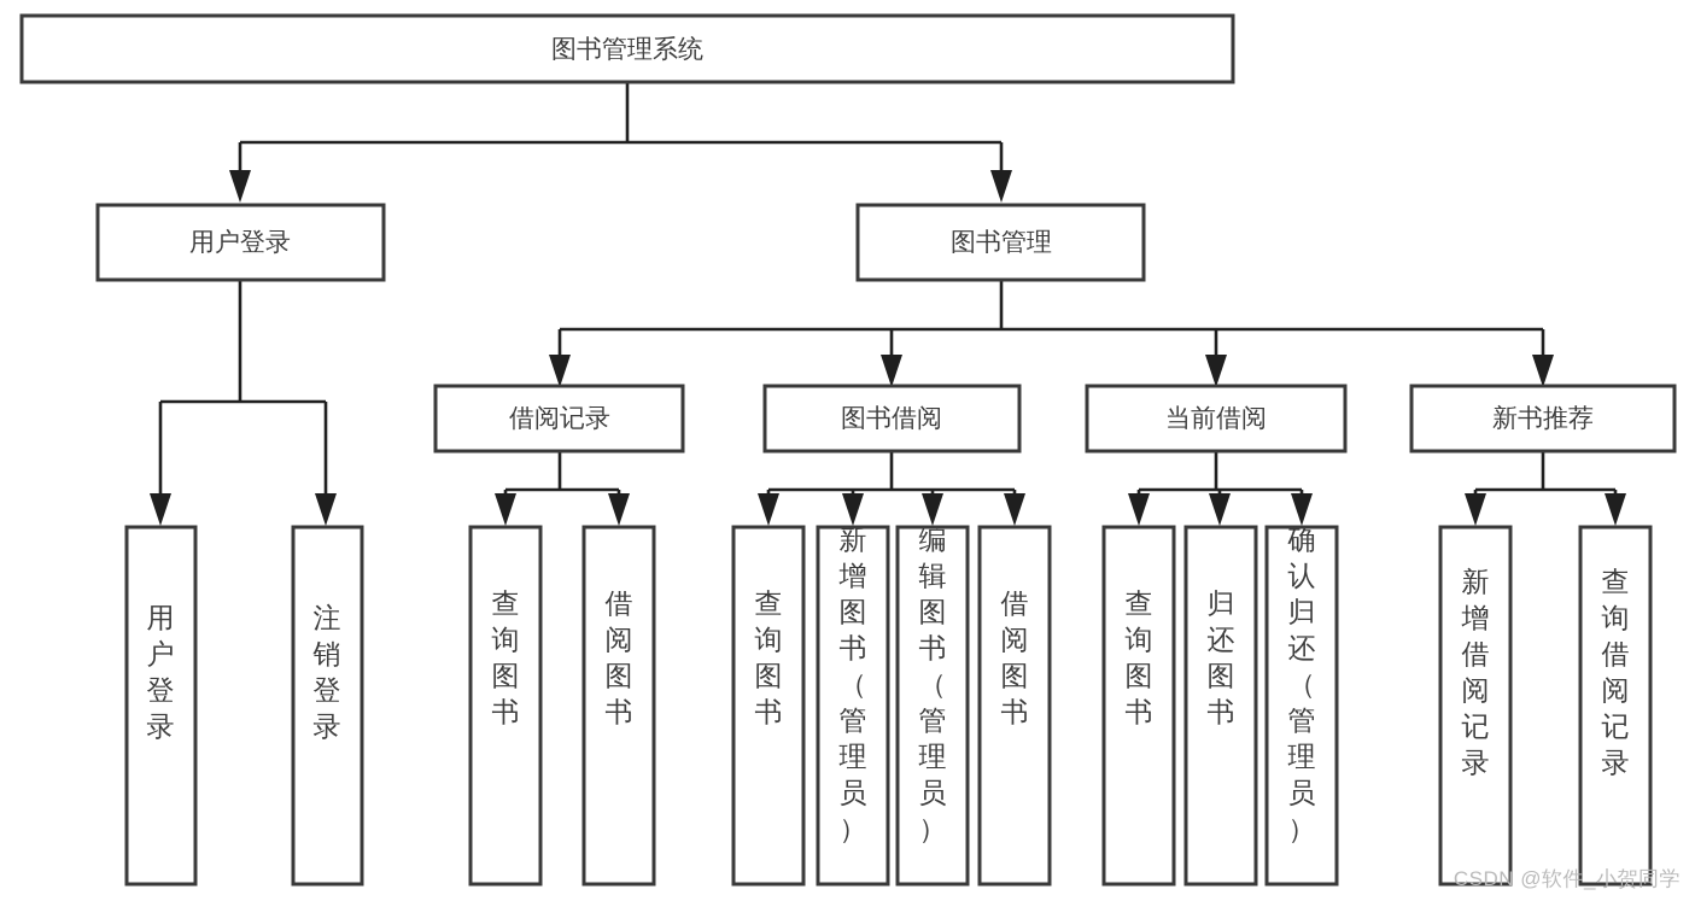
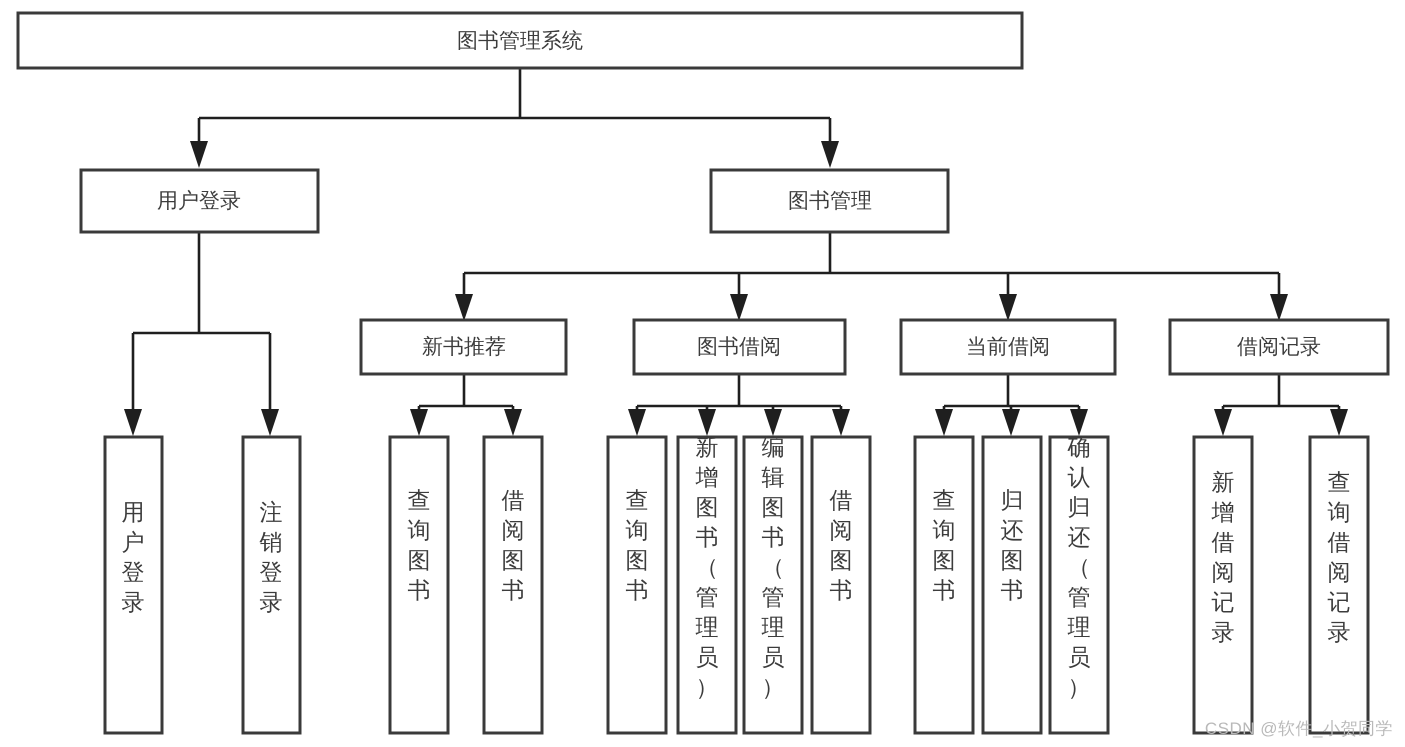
  图书管理系统
  用户登录
  图书管理
- 借阅记录
+ 新书推荐
  图书借阅
  当前借阅
- 新书推荐
+ 借阅记录
  用户登录
  注销登录
  查询图书
  借阅图书
  查询图书
  新增图书（管理员）
  编辑图书（管理员）
  借阅图书
  查询图书
  归还图书
  确认归还（管理员）
  新增借阅记录
  查询借阅记录
  CSDN @软件_小贺同学
